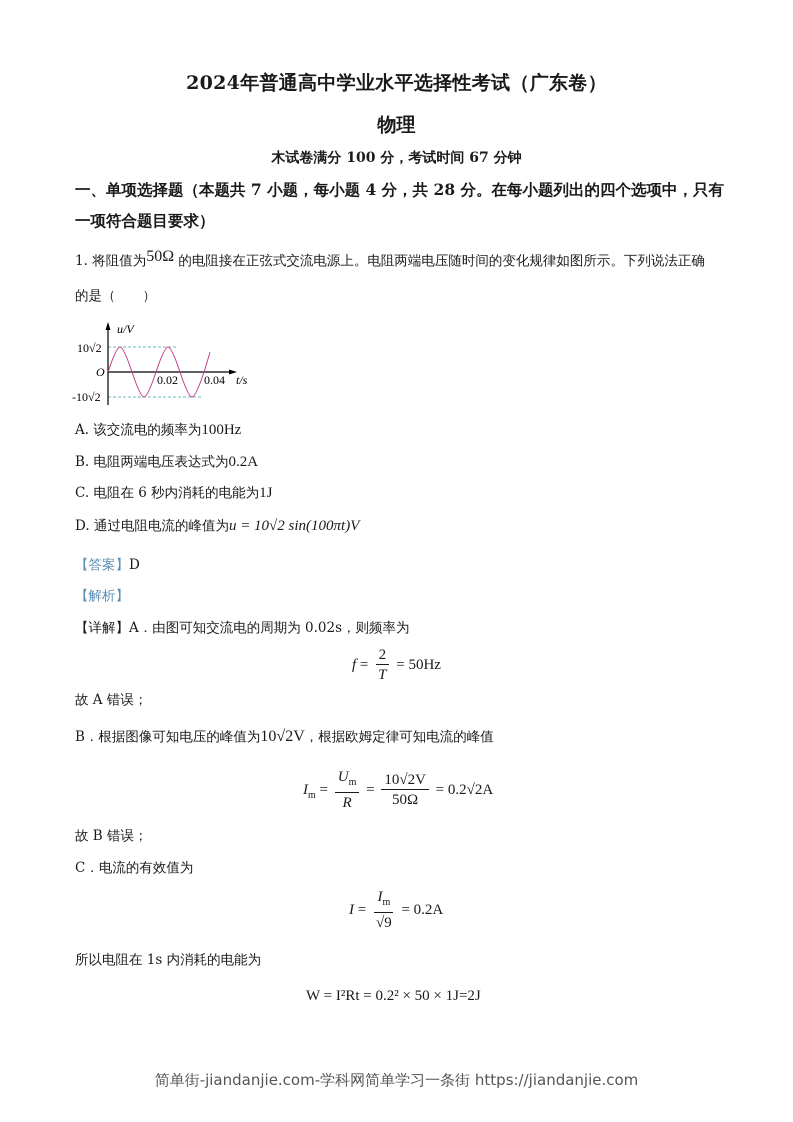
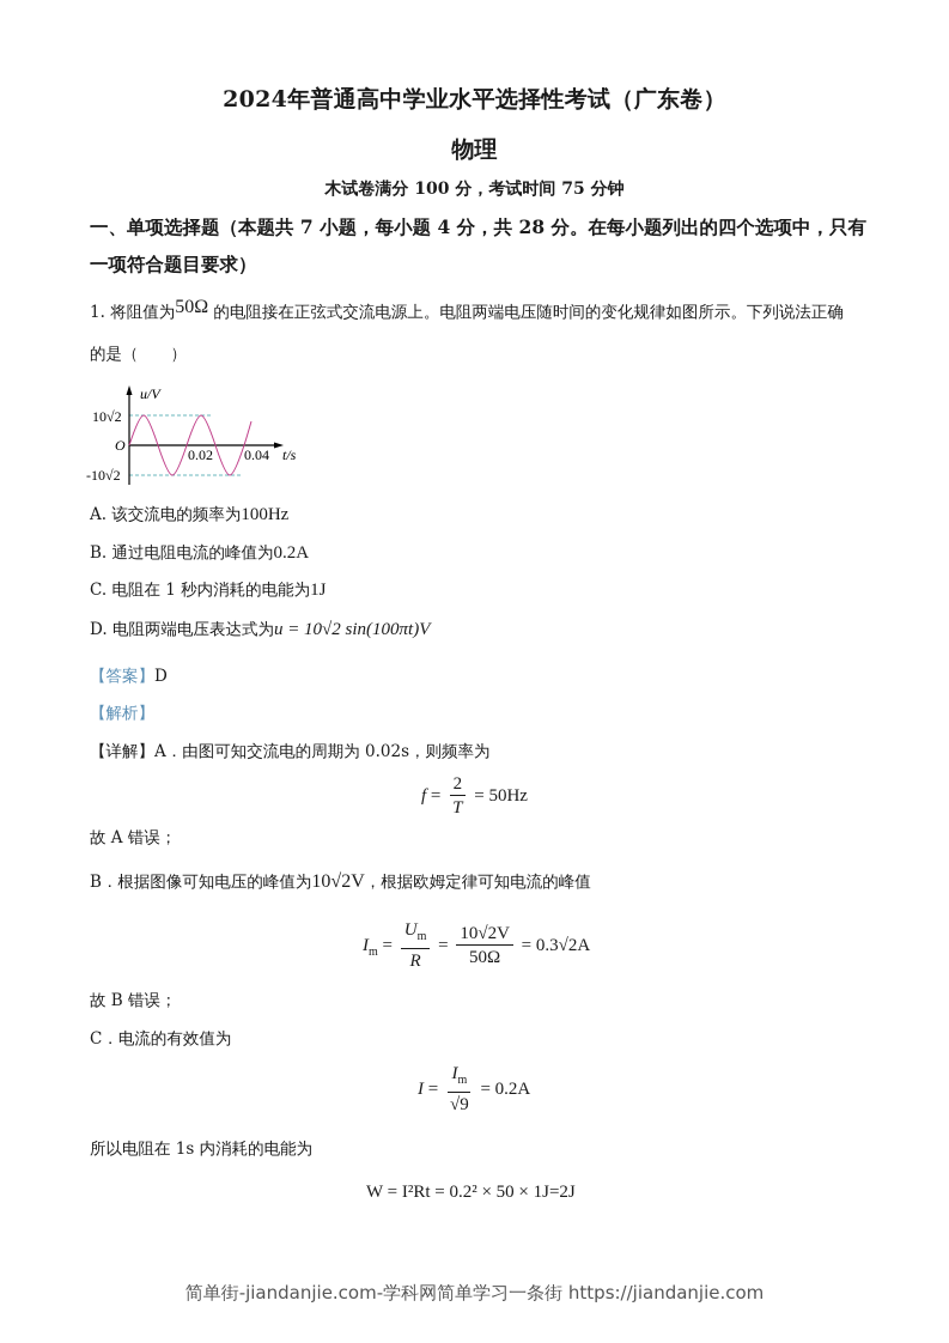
  2024年普通高中学业水平选择性考试（广东卷）
  物理
- 木试卷满分 100 分，考试时间 67 分钟
+ 木试卷满分 100 分，考试时间 75 分钟
  一、单项选择题（本题共 7 小题，每小题 4 分，共 28 分。在每小题列出的四个选项中，只有
  一项符合题目要求）
  1. 将阻值为50Ω 的电阻接在正弦式交流电源上。电阻两端电压随时间的变化规律如图所示。下列说法正确
  的是（ ）
  u/V
  10√2
  O
  -10√2
  0.02
  0.04
  t/s
  A. 该交流电的频率为100Hz
- B. 电阻两端电压表达式为0.2A
+ B. 通过电阻电流的峰值为0.2A
- C. 电阻在 6 秒内消耗的电能为1J
+ C. 电阻在 1 秒内消耗的电能为1J
- D. 通过电阻电流的峰值为u = 10√2 sin(100πt)V
+ D. 电阻两端电压表达式为u = 10√2 sin(100πt)V
  【答案】D
  【解析】
  【详解】A．由图可知交流电的周期为 0.02s，则频率为
  f =
  2
  T
  = 50Hz
  故 A 错误；
  B．根据图像可知电压的峰值为10√2V，根据欧姆定律可知电流的峰值
  Im =
  Um
  R
  =
  10√2V
  50Ω
- = 0.2√2A
+ = 0.3√2A
  故 B 错误；
  C．电流的有效值为
  I =
  Im
  √9
  = 0.2A
  所以电阻在 1s 内消耗的电能为
  W = I²Rt = 0.2² × 50 × 1J=2J
  简单街-jiandanjie.com-学科网简单学习一条街 https://jiandanjie.com
